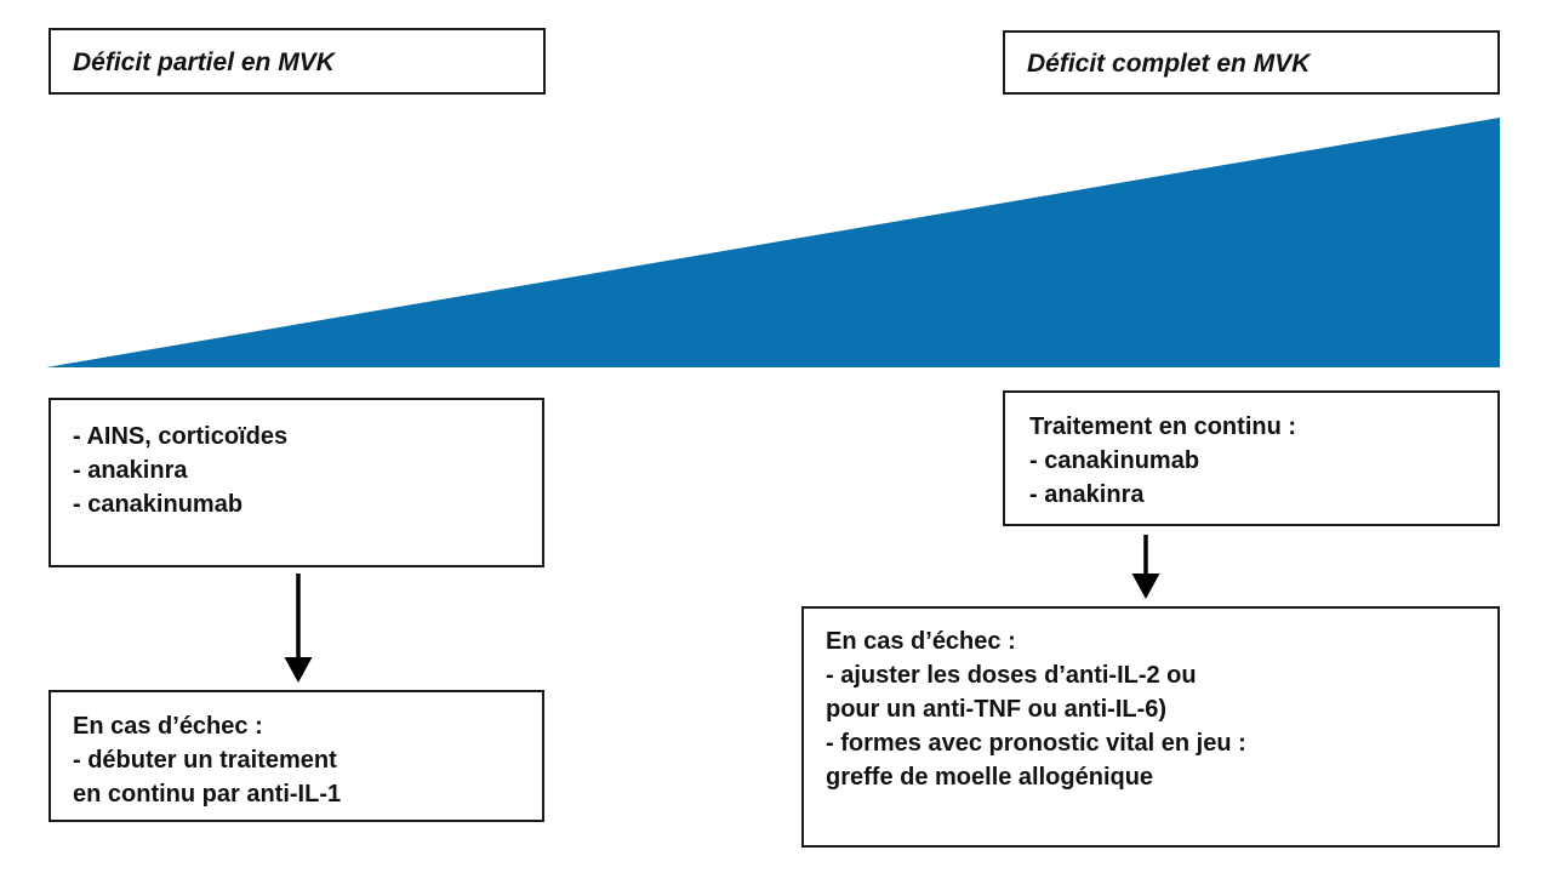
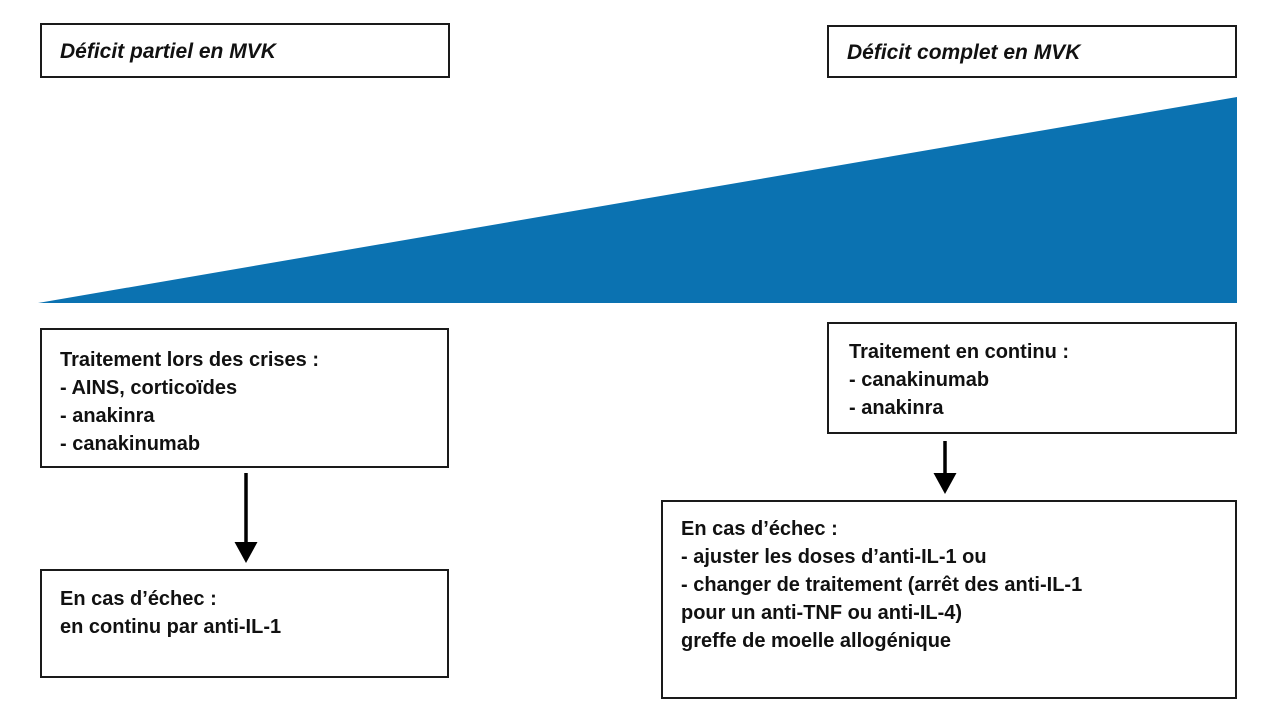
  Déficit partiel en MVK
  Déficit complet en MVK
+ Traitement lors des crises :
  - AINS, corticoïdes
  - anakinra
  - canakinumab
  En cas d’échec :
- - débuter un traitement
  en continu par anti-IL-1
  Traitement en continu :
  - canakinumab
  - anakinra
  En cas d’échec :
- - ajuster les doses d’anti-IL-2 ou
+ - ajuster les doses d’anti-IL-1 ou
+ - changer de traitement (arrêt des anti-IL-1
- pour un anti-TNF ou anti-IL-6)
+ pour un anti-TNF ou anti-IL-4)
- - formes avec pronostic vital en jeu :
  greffe de moelle allogénique
